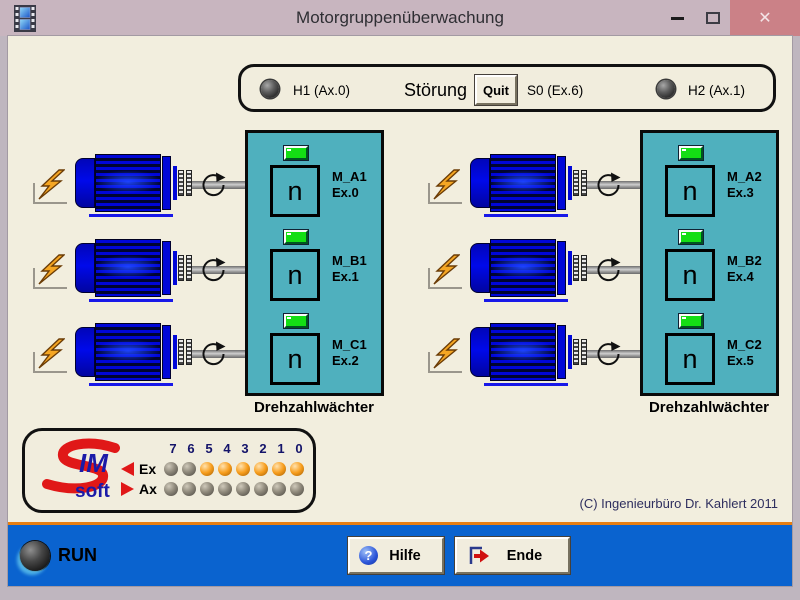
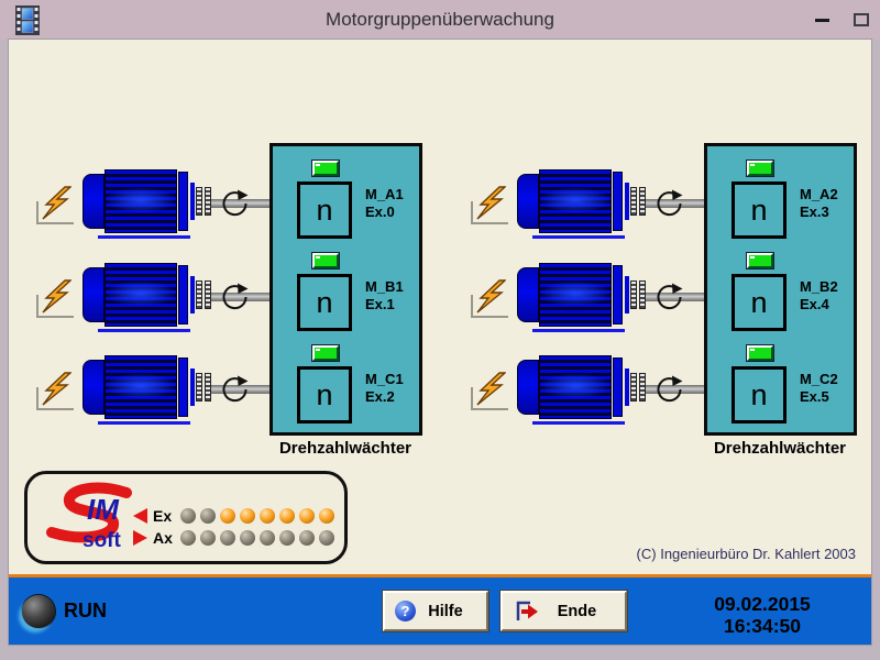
  Motorgruppenüberwachung
- ✕
- H1 (Ax.0)
- Störung
- Quit
- S0 (Ex.6)
- H2 (Ax.1)
  n
  M_A1
  Ex.0
  n
  M_B1
  Ex.1
  n
  M_C1
  Ex.2
  Drehzahlwächter
  n
  M_A2
  Ex.3
  n
  M_B2
  Ex.4
  n
  M_C2
  Ex.5
  Drehzahlwächter
  IM
  soft
- 7
- 6
- 5
- 4
- 3
- 2
- 1
- 0
  Ex
  Ax
- (C) Ingenieurbüro Dr. Kahlert 2011
+ (C) Ingenieurbüro Dr. Kahlert 2003
  RUN
  Hilfe
  Ende
+ 09.02.2015
+ 16:34:50
